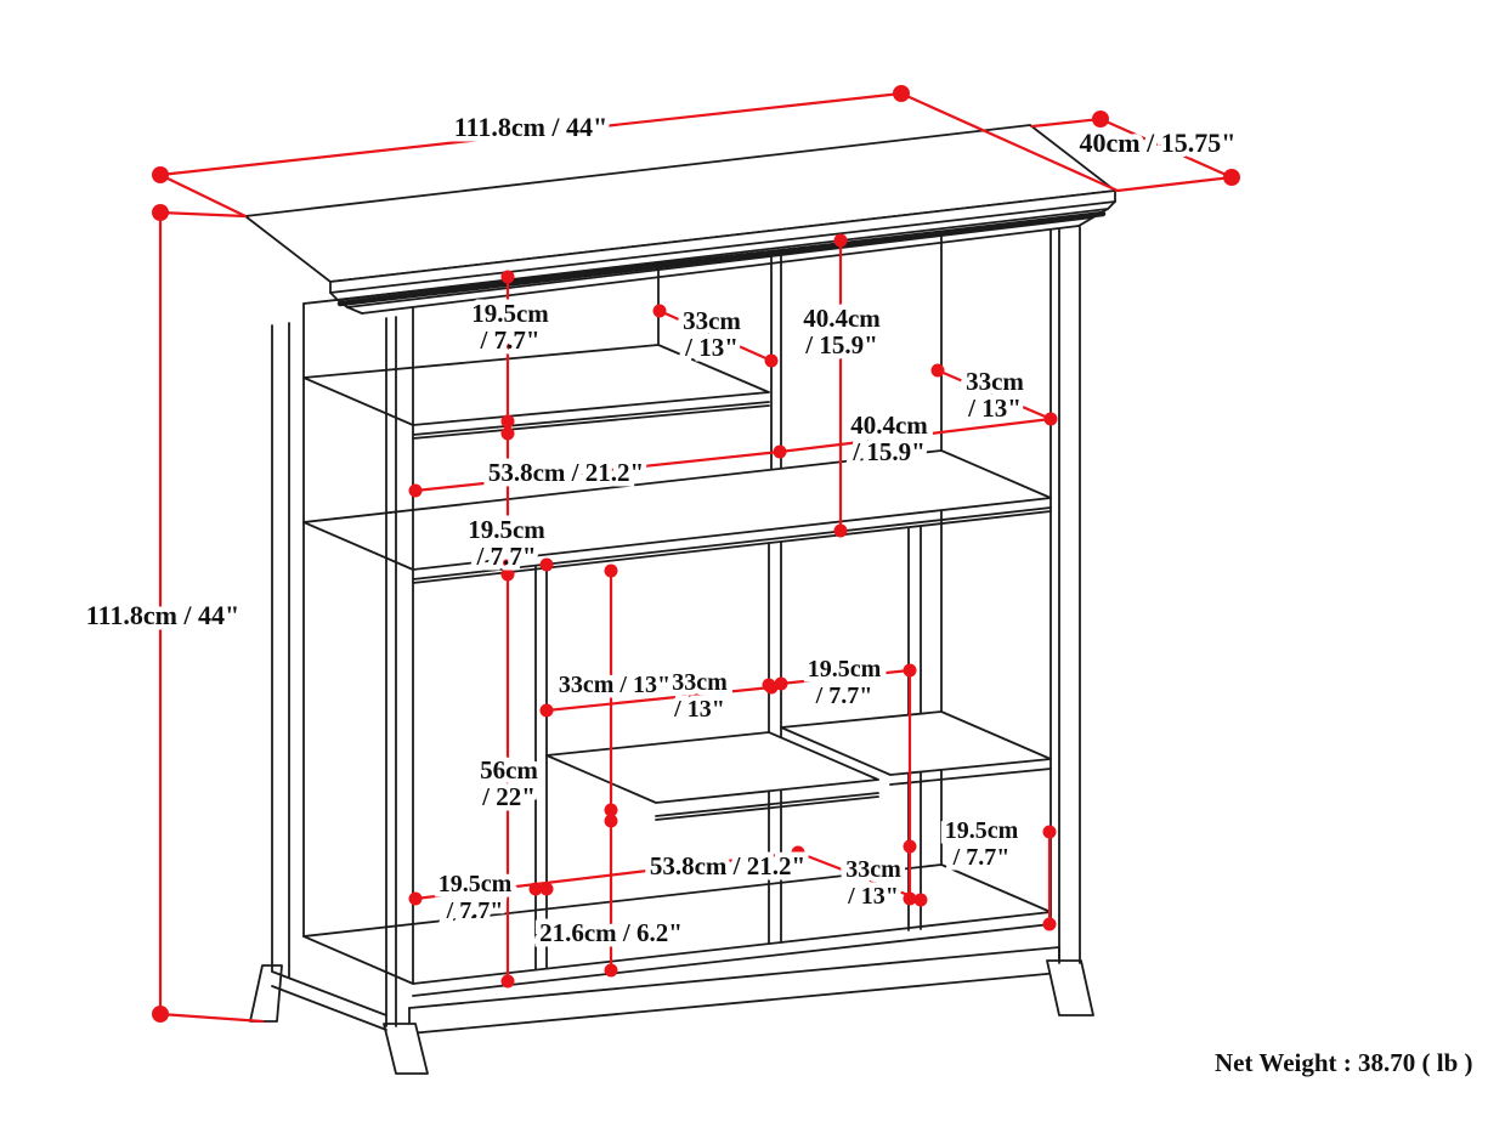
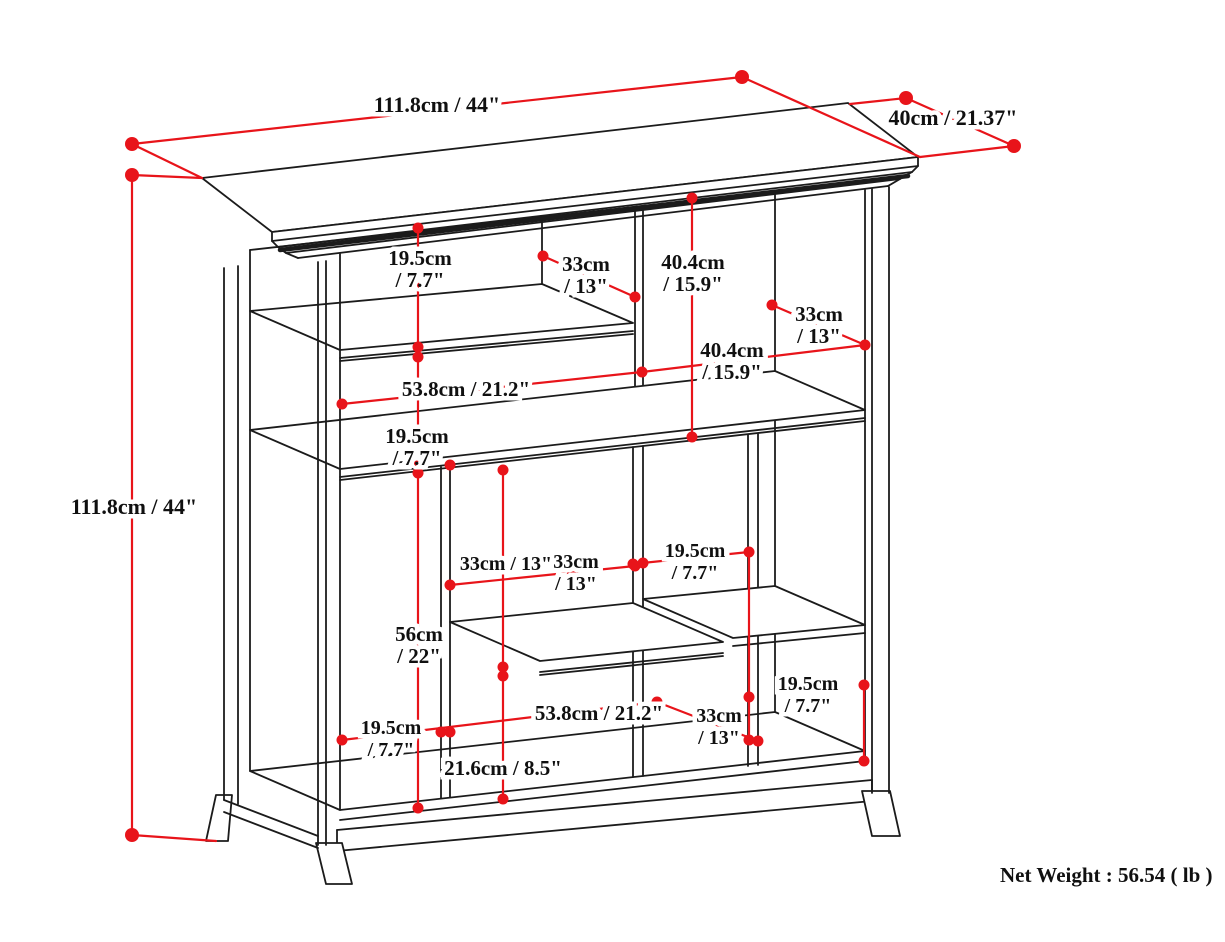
  111.8cm / 44"
- 40cm / 15.75"
+ 40cm / 21.37"
  111.8cm / 44"
  19.5cm / 7.7"
  19.5cm / 7.7"
  56cm / 22"
  33cm / 13"
  40.4cm / 15.9"
  33cm / 13"
  53.8cm / 21.2"
  40.4cm / 15.9"
  33cm / 13"
  33cm / 13"
  19.5cm / 7.7"
  19.5cm / 7.7"
  53.8cm / 21.2"
  33cm / 13"
  19.5cm / 7.7"
- 21.6cm / 6.2"
+ 21.6cm / 8.5"
- Net Weight : 38.70 ( lb )
+ Net Weight : 56.54 ( lb )
